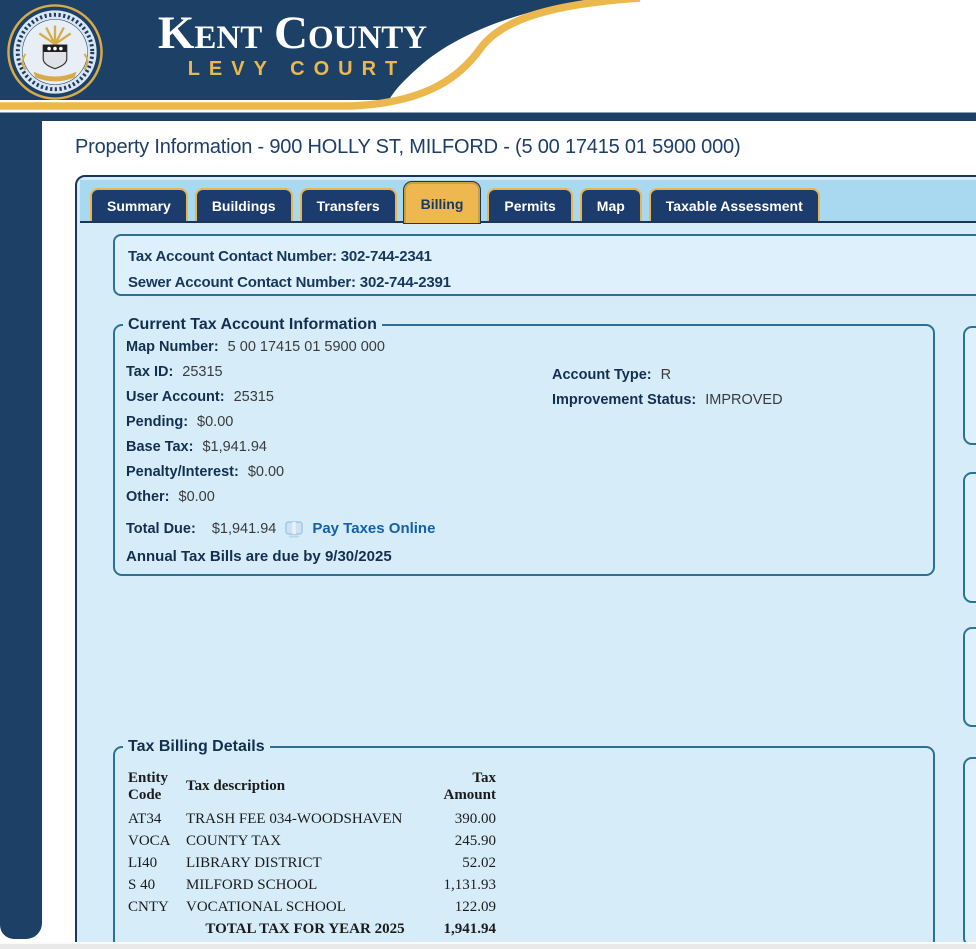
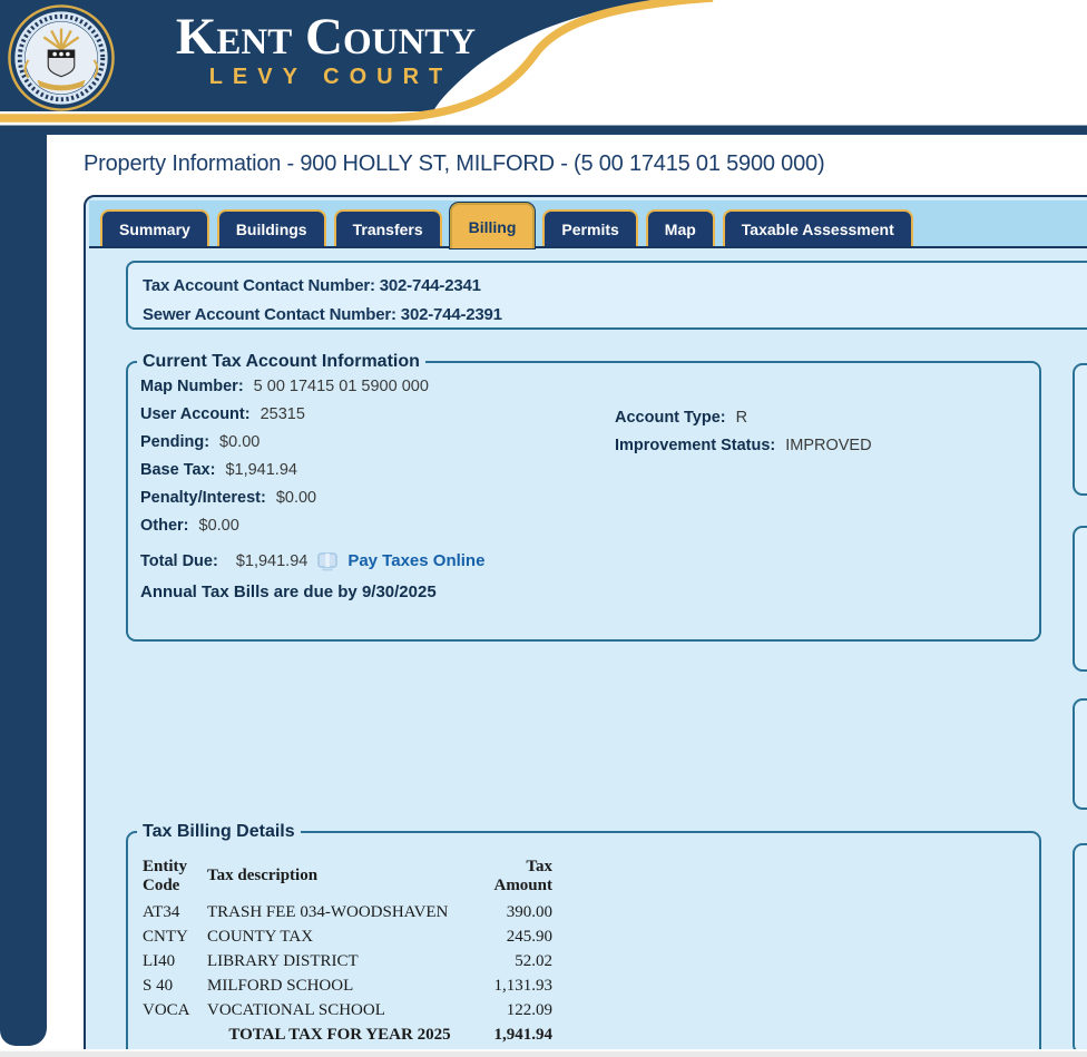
  Kent County
  LEVY COURT
  Property Information - 900 HOLLY ST, MILFORD - (5 00 17415 01 5900 000)
  Summary
  Buildings
  Transfers
  Billing
  Permits
  Map
  Taxable Assessment
  Tax Account Contact Number: 302-744-2341
  Sewer Account Contact Number: 302-744-2391
  Current Tax Account Information
  Map Number: 5 00 17415 01 5900 000
- Tax ID: 25315
  User Account: 25315
  Pending: $0.00
  Base Tax: $1,941.94
  Penalty/Interest: $0.00
  Other: $0.00
  Total Due:
  $1,941.94
  Pay Taxes Online
  Annual Tax Bills are due by 9/30/2025
  Account Type: R
  Improvement Status: IMPROVED
  Tax Billing Details
  Entity Code	Tax description	Tax Amount
  AT34	TRASH FEE 034-WOODSHAVEN	390.00
- VOCA	COUNTY TAX	245.90
+ CNTY	COUNTY TAX	245.90
  LI40	LIBRARY DISTRICT	52.02
  S 40	MILFORD SCHOOL	1,131.93
- CNTY	VOCATIONAL SCHOOL	122.09
+ VOCA	VOCATIONAL SCHOOL	122.09
  	TOTAL TAX FOR YEAR 2025	1,941.94
